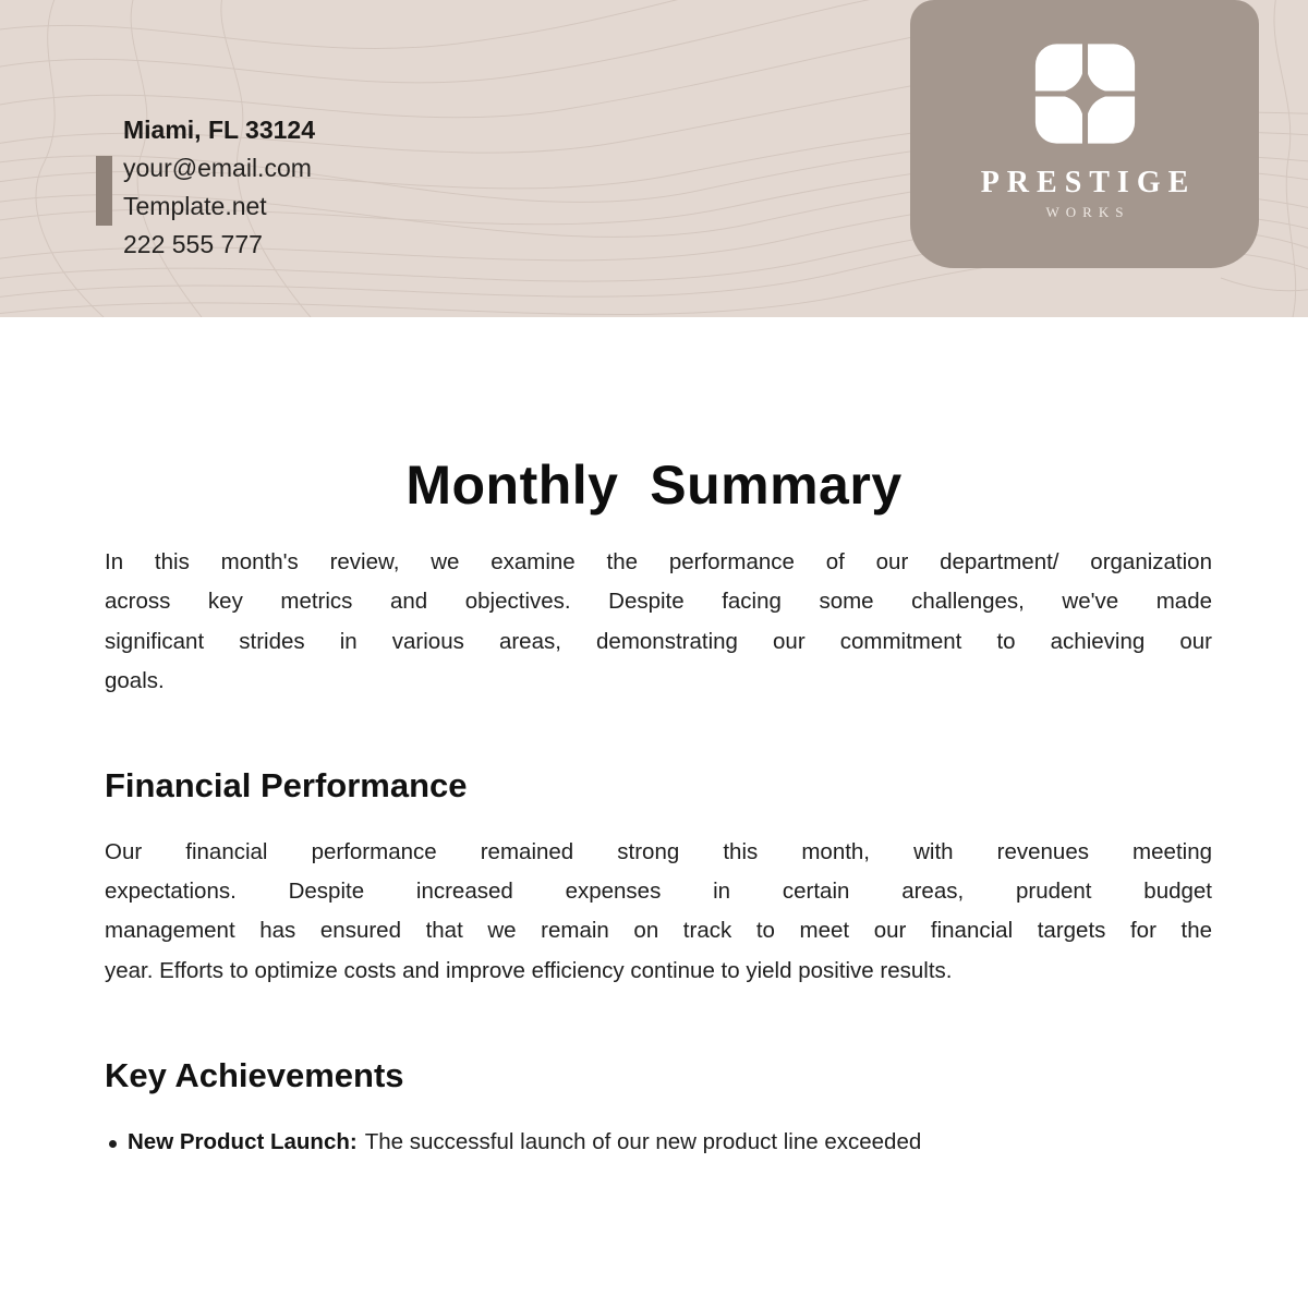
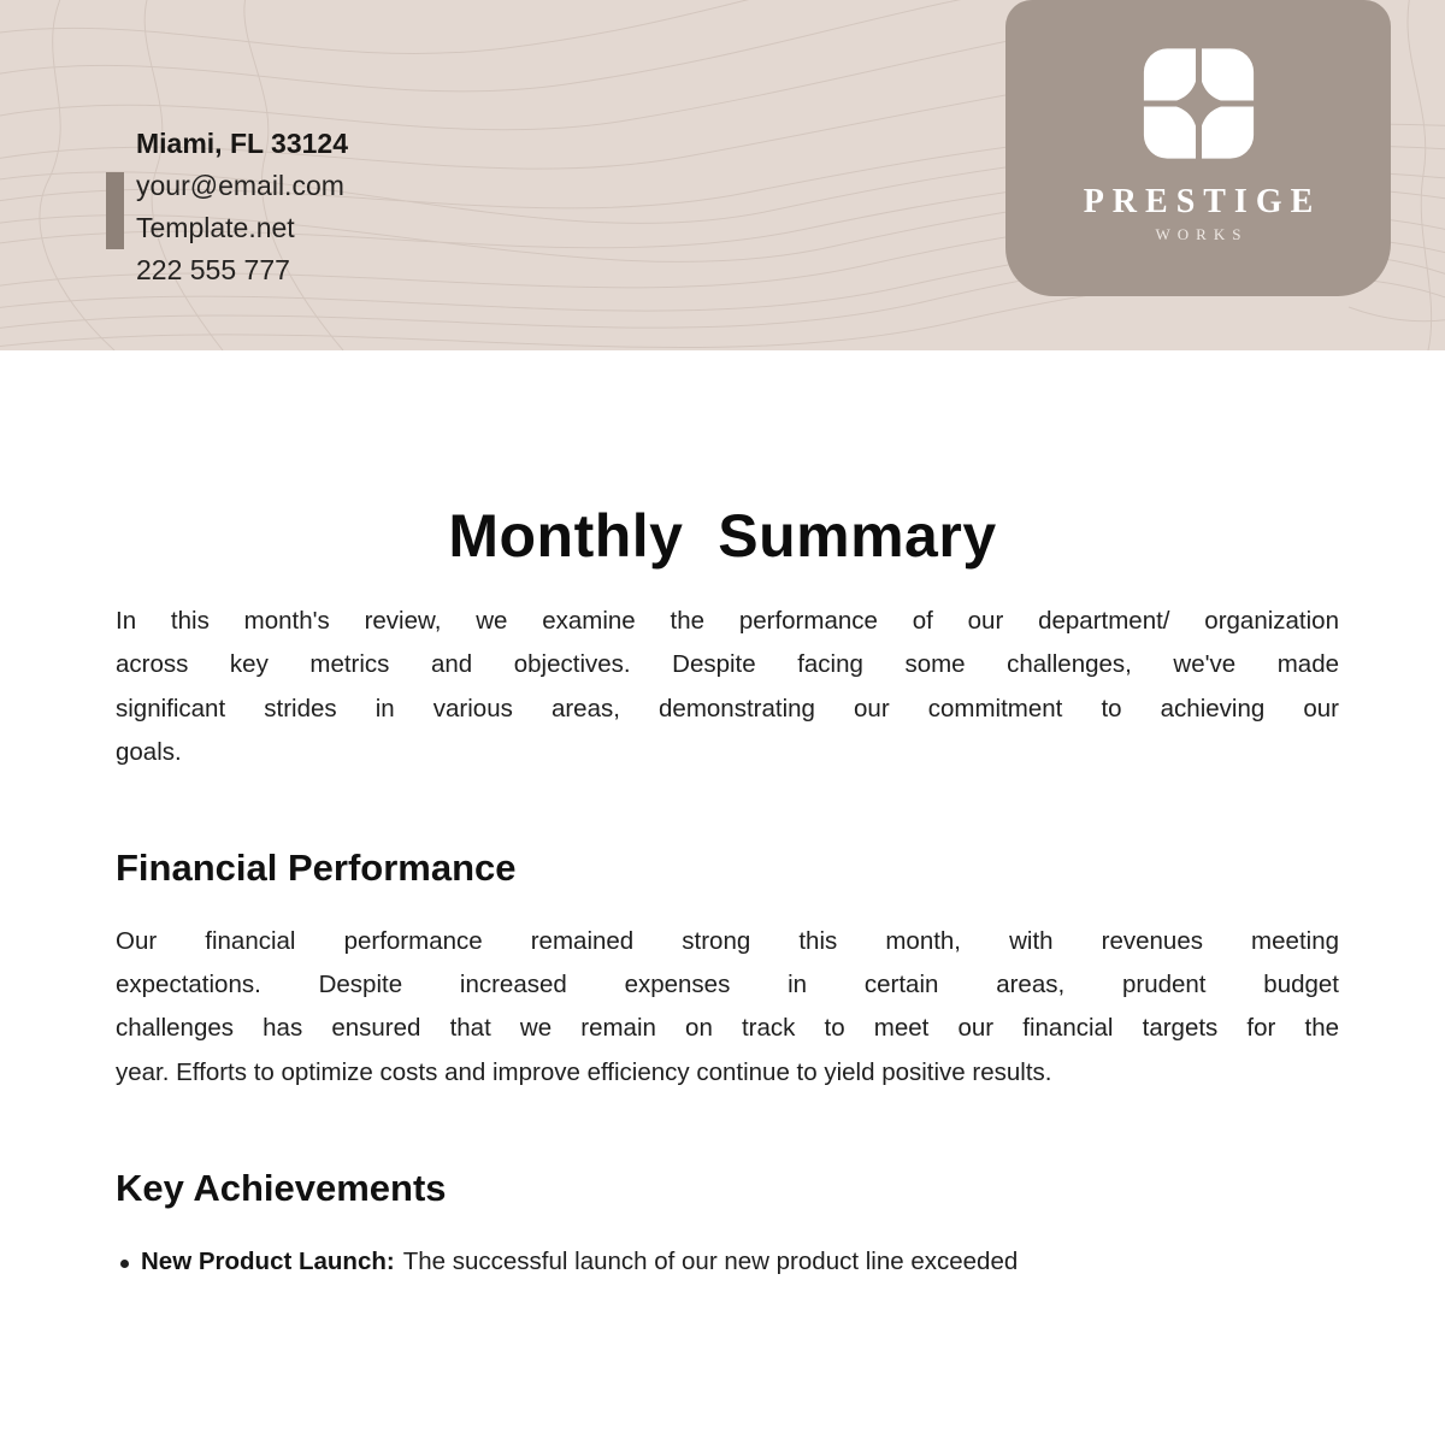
  Miami, FL 33124
  your@email.com
  Template.net
  222 555 777
  PRESTIGE
  WORKS
  Monthly Summary
  In this month's review, we examine the performance of our department/ organization
  across key metrics and objectives. Despite facing some challenges, we've made
  significant strides in various areas, demonstrating our commitment to achieving our
  goals.
  Financial Performance
  Our financial performance remained strong this month, with revenues meeting
  expectations. Despite increased expenses in certain areas, prudent budget
- management has ensured that we remain on track to meet our financial targets for the
+ challenges has ensured that we remain on track to meet our financial targets for the
  year. Efforts to optimize costs and improve efficiency continue to yield positive results.
  Key Achievements
  New Product Launch:
  The successful launch of our new product line exceeded
